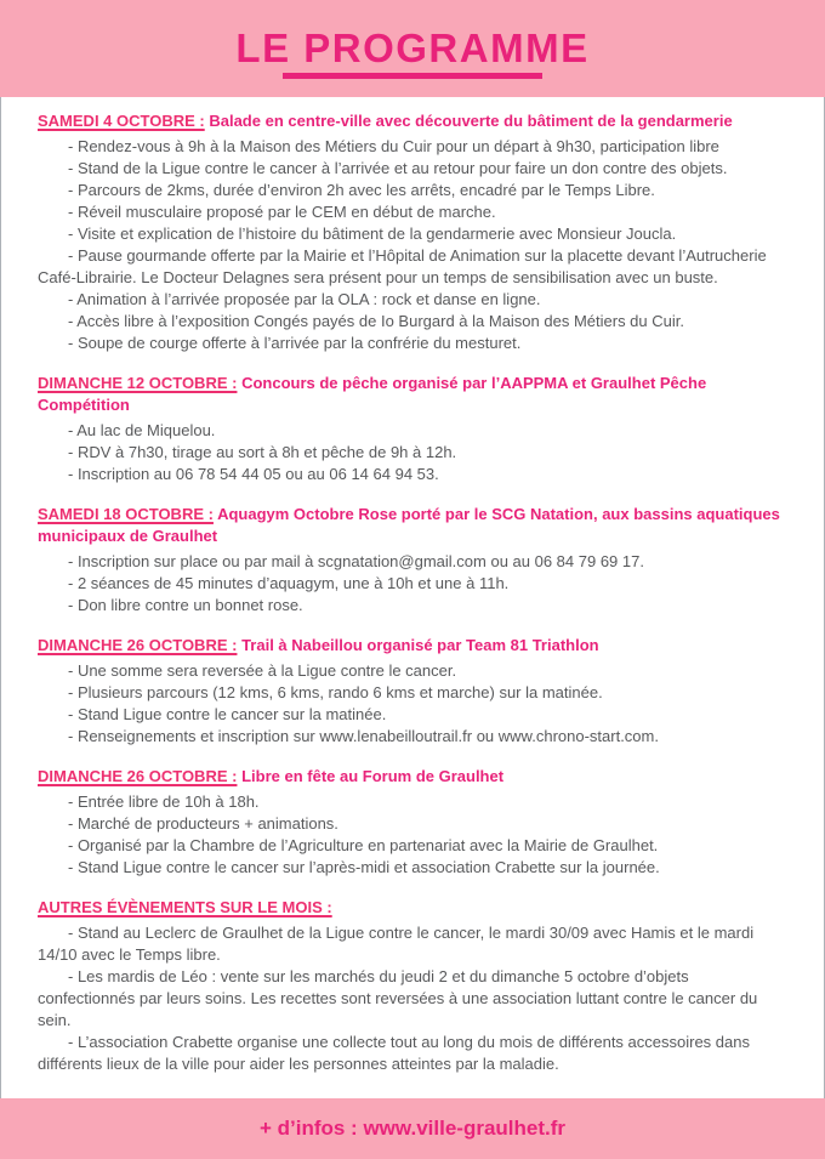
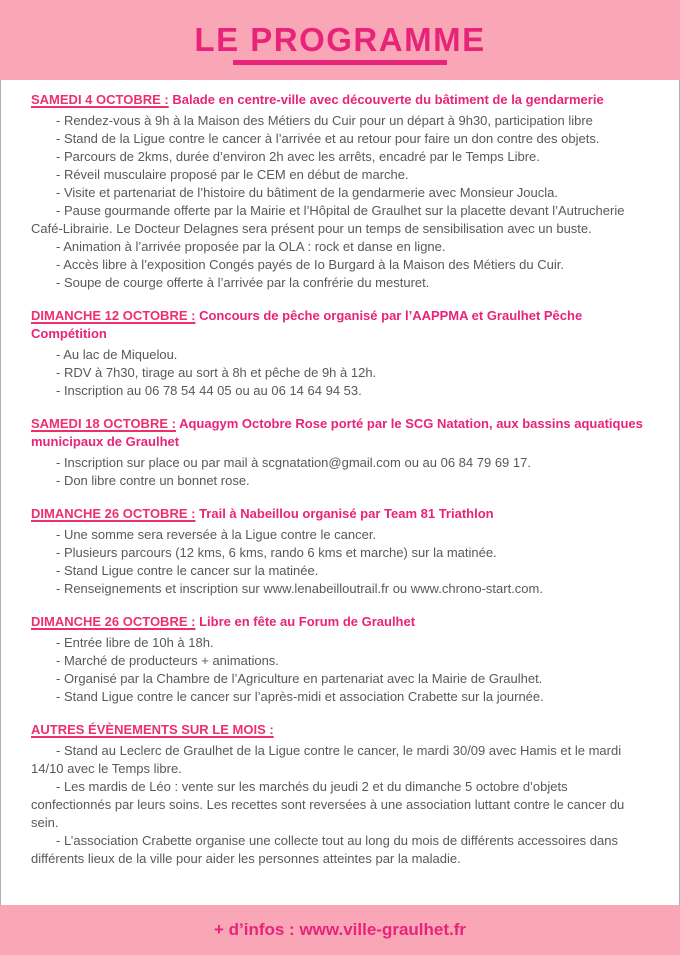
  LE PROGRAMME
  SAMEDI 4 OCTOBRE : Balade en centre-ville avec découverte du bâtiment de la gendarmerie
  - Rendez-vous à 9h à la Maison des Métiers du Cuir pour un départ à 9h30, participation libre
  - Stand de la Ligue contre le cancer à l’arrivée et au retour pour faire un don contre des objets.
  - Parcours de 2kms, durée d’environ 2h avec les arrêts, encadré par le Temps Libre.
  - Réveil musculaire proposé par le CEM en début de marche.
- - Visite et explication de l’histoire du bâtiment de la gendarmerie avec Monsieur Joucla.
+ - Visite et partenariat de l’histoire du bâtiment de la gendarmerie avec Monsieur Joucla.
- - Pause gourmande offerte par la Mairie et l’Hôpital de Animation sur la placette devant l’Autrucherie Café-Librairie. Le Docteur Delagnes sera présent pour un temps de sensibilisation avec un buste.
+ - Pause gourmande offerte par la Mairie et l’Hôpital de Graulhet sur la placette devant l’Autrucherie Café-Librairie. Le Docteur Delagnes sera présent pour un temps de sensibilisation avec un buste.
  - Animation à l’arrivée proposée par la OLA : rock et danse en ligne.
  - Accès libre à l’exposition Congés payés de Io Burgard à la Maison des Métiers du Cuir.
  - Soupe de courge offerte à l’arrivée par la confrérie du mesturet.
  DIMANCHE 12 OCTOBRE : Concours de pêche organisé par l’AAPPMA et Graulhet Pêche Compétition
  - Au lac de Miquelou.
  - RDV à 7h30, tirage au sort à 8h et pêche de 9h à 12h.
  - Inscription au 06 78 54 44 05 ou au 06 14 64 94 53.
  SAMEDI 18 OCTOBRE : Aquagym Octobre Rose porté par le SCG Natation, aux bassins aquatiques municipaux de Graulhet
  - Inscription sur place ou par mail à scgnatation@gmail.com ou au 06 84 79 69 17.
- - 2 séances de 45 minutes d’aquagym, une à 10h et une à 11h.
  - Don libre contre un bonnet rose.
  DIMANCHE 26 OCTOBRE : Trail à Nabeillou organisé par Team 81 Triathlon
  - Une somme sera reversée à la Ligue contre le cancer.
  - Plusieurs parcours (12 kms, 6 kms, rando 6 kms et marche) sur la matinée.
  - Stand Ligue contre le cancer sur la matinée.
  - Renseignements et inscription sur www.lenabeilloutrail.fr ou www.chrono-start.com.
  DIMANCHE 26 OCTOBRE : Libre en fête au Forum de Graulhet
  - Entrée libre de 10h à 18h.
  - Marché de producteurs + animations.
  - Organisé par la Chambre de l’Agriculture en partenariat avec la Mairie de Graulhet.
  - Stand Ligue contre le cancer sur l’après-midi et association Crabette sur la journée.
  AUTRES ÉVÈNEMENTS SUR LE MOIS :
  - Stand au Leclerc de Graulhet de la Ligue contre le cancer, le mardi 30/09 avec Hamis et le mardi 14/10 avec le Temps libre.
  - Les mardis de Léo : vente sur les marchés du jeudi 2 et du dimanche 5 octobre d’objets confectionnés par leurs soins. Les recettes sont reversées à une association luttant contre le cancer du sein.
  - L’association Crabette organise une collecte tout au long du mois de différents accessoires dans différents lieux de la ville pour aider les personnes atteintes par la maladie.
  + d’infos : www.ville-graulhet.fr
